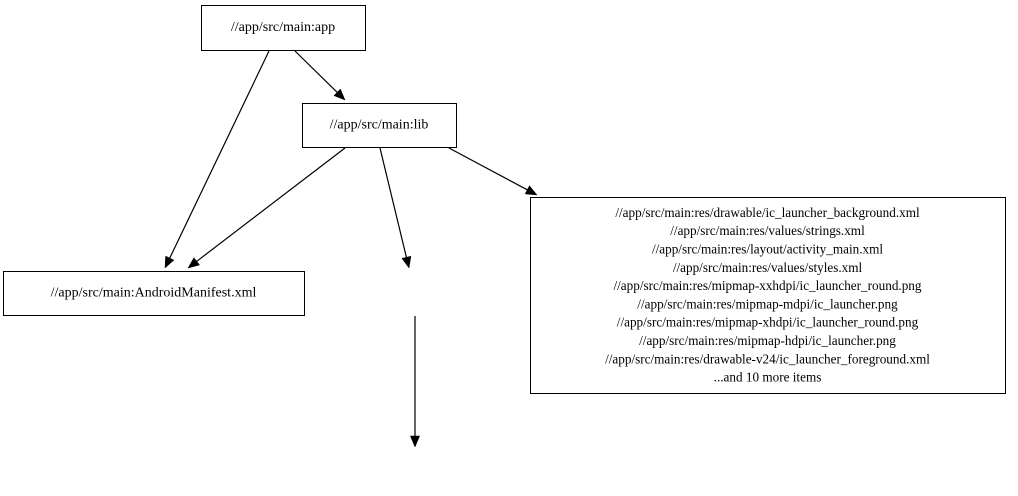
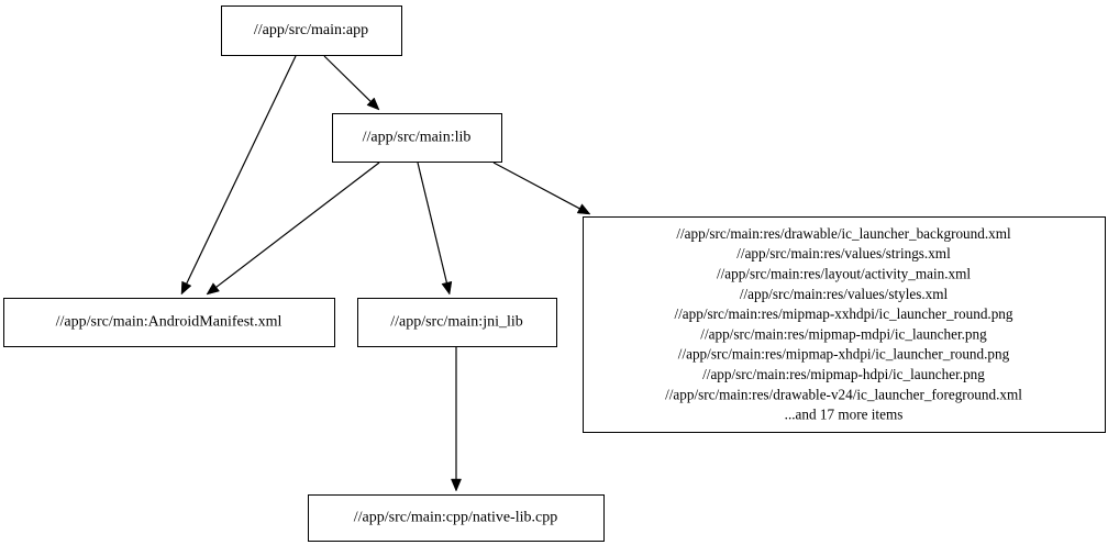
  //app/src/main:app
  //app/src/main:lib
  //app/src/main:AndroidManifest.xml
+ //app/src/main:jni_lib
+ //app/src/main:cpp/native-lib.cpp
- //app/src/main:res/drawable/ic_launcher_background.xml //app/src/main:res/values/strings.xml //app/src/main:res/layout/activity_main.xml //app/src/main:res/values/styles.xml //app/src/main:res/mipmap-xxhdpi/ic_launcher_round.png //app/src/main:res/mipmap-mdpi/ic_launcher.png //app/src/main:res/mipmap-xhdpi/ic_launcher_round.png //app/src/main:res/mipmap-hdpi/ic_launcher.png //app/src/main:res/drawable-v24/ic_launcher_foreground.xml ...and 10 more items
+ //app/src/main:res/drawable/ic_launcher_background.xml //app/src/main:res/values/strings.xml //app/src/main:res/layout/activity_main.xml //app/src/main:res/values/styles.xml //app/src/main:res/mipmap-xxhdpi/ic_launcher_round.png //app/src/main:res/mipmap-mdpi/ic_launcher.png //app/src/main:res/mipmap-xhdpi/ic_launcher_round.png //app/src/main:res/mipmap-hdpi/ic_launcher.png //app/src/main:res/drawable-v24/ic_launcher_foreground.xml ...and 17 more items
